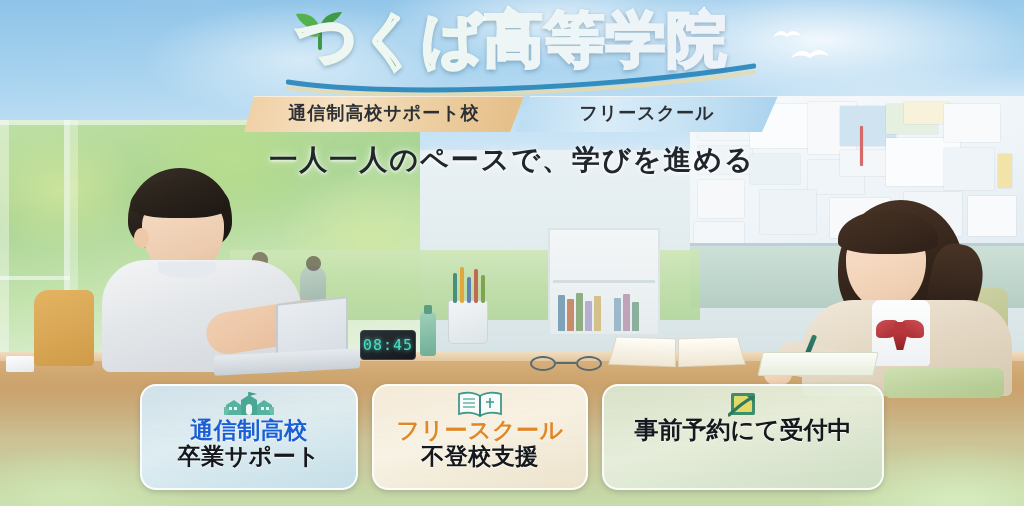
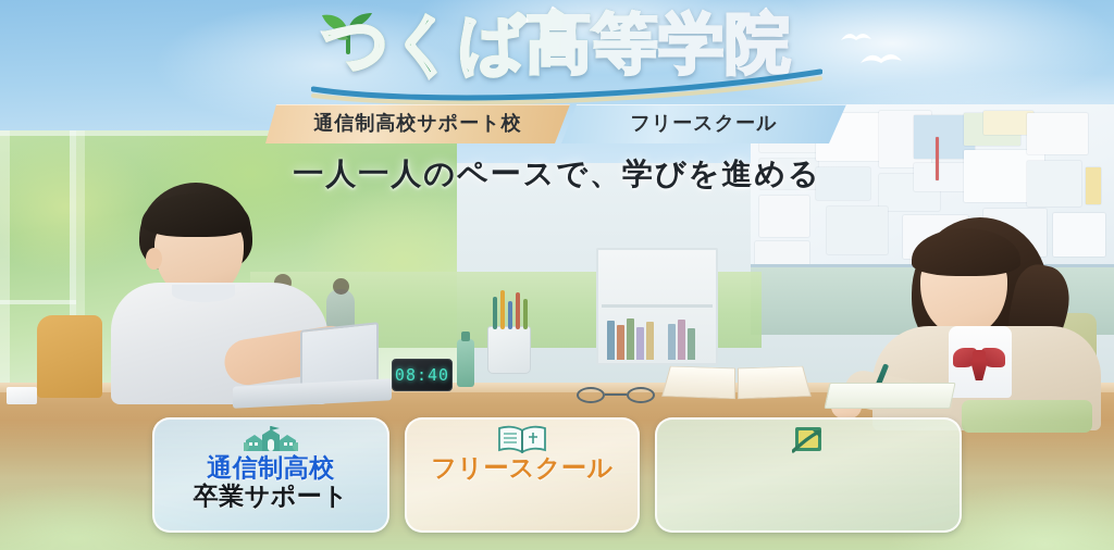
- 08:45
+ 08:40
  つくば高等学院
  通信制高校サポート校
  フリースクール
  一人一人のペースで、学びを進める
  通信制高校
  卒業サポート
  フリースクール
- 不登校支援
- 事前予約にて受付中
